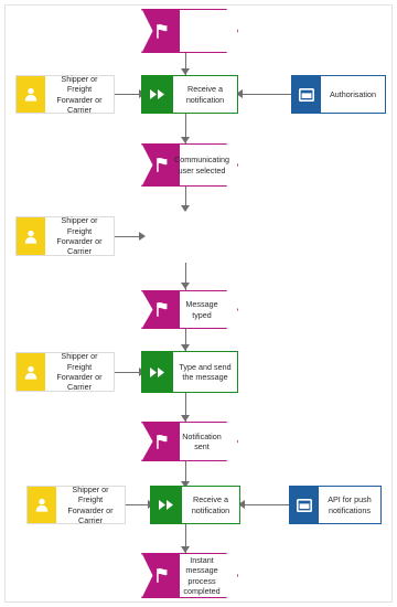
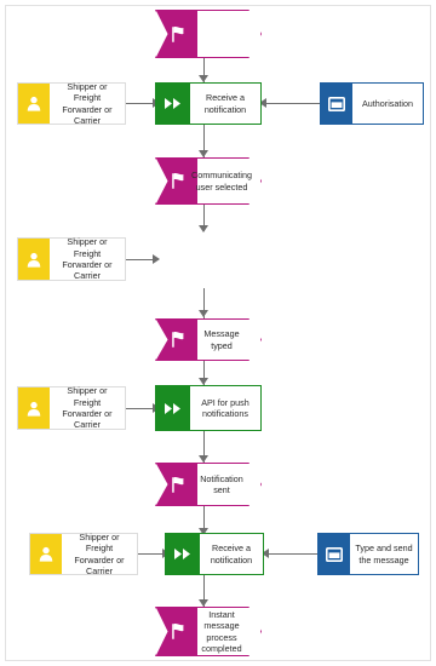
  Shipper or Freight Forwarder or Carrier
  Receive a notification
  Authorisation
  Communicating user selected
  Shipper or Freight Forwarder or Carrier
  Message typed
  Shipper or Freight Forwarder or Carrier
- Type and send the message
+ API for push notifications
  Notification sent
  Shipper or Freight Forwarder or Carrier
  Receive a notification
- API for push notifications
+ Type and send the message
  Instant message process completed
